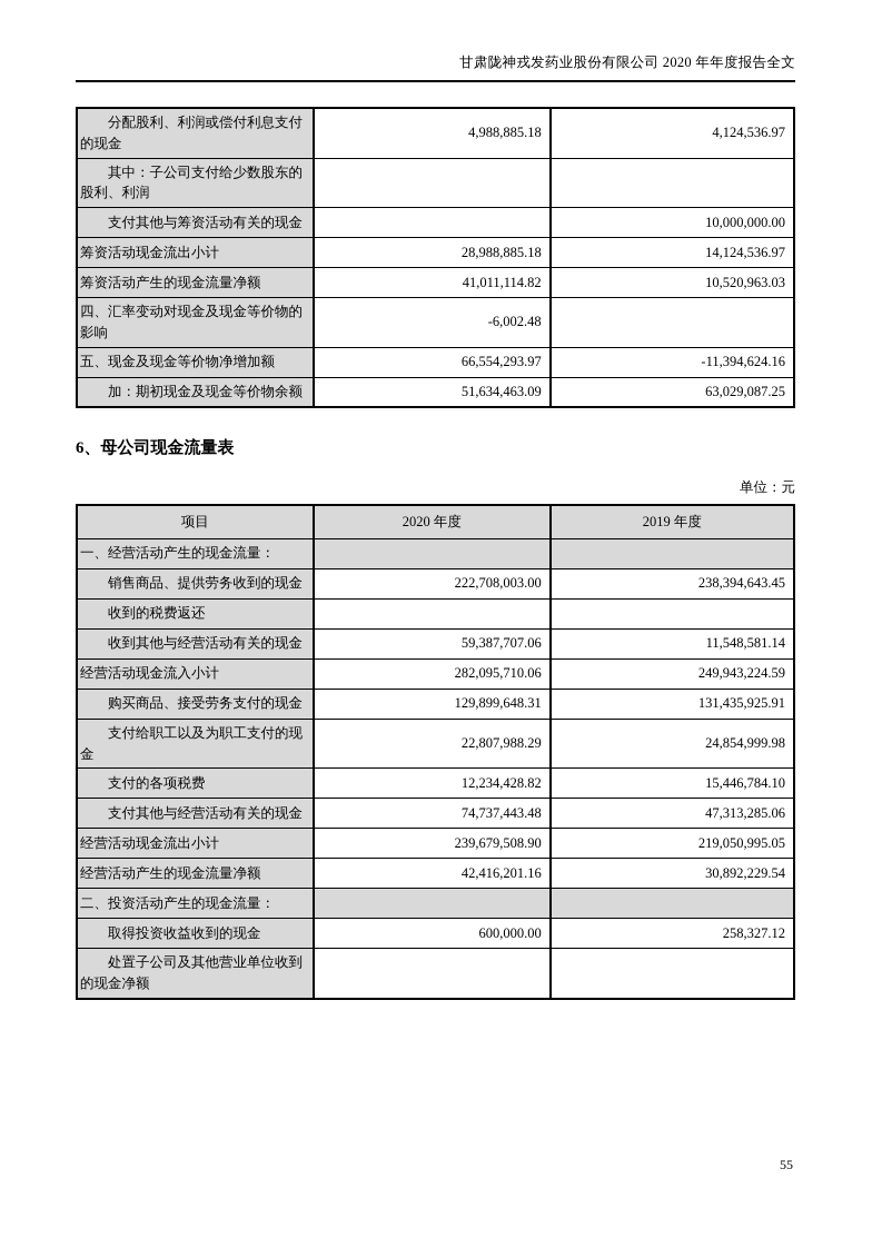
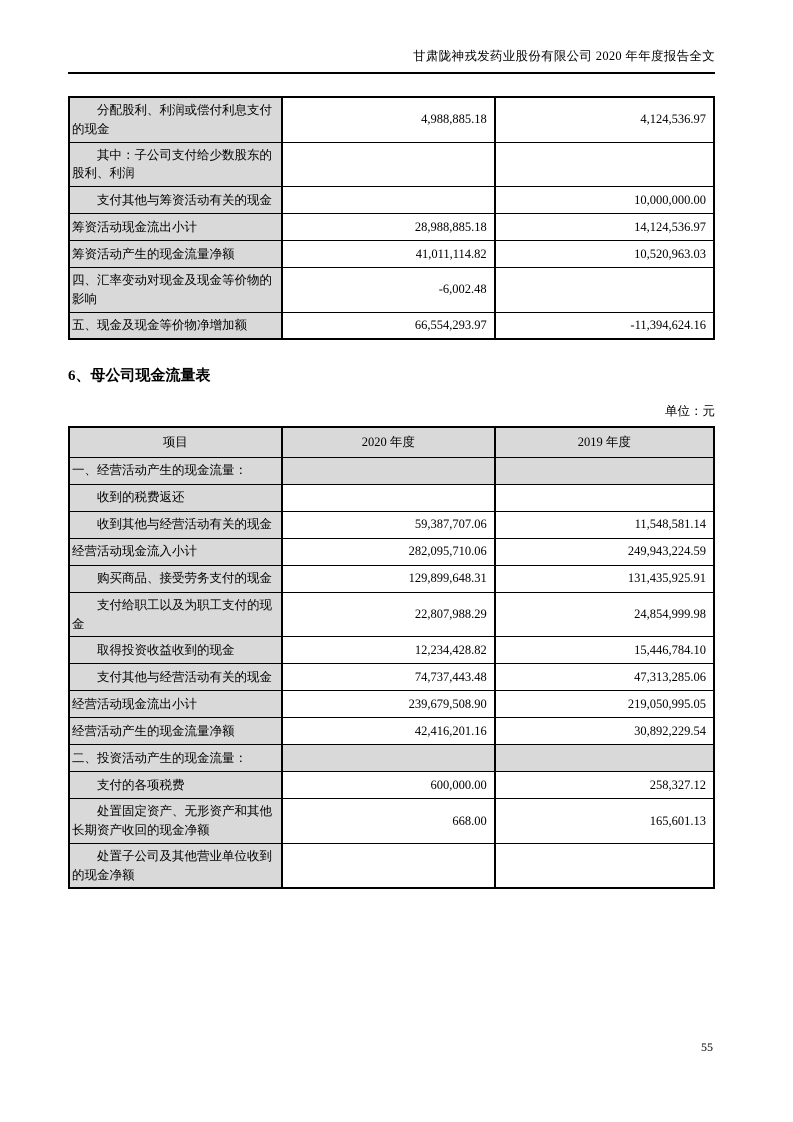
  甘肃陇神戎发药业股份有限公司 2020 年年度报告全文
  分配股利、利润或偿付利息支付的现金	4,988,885.18	4,124,536.97
  其中：子公司支付给少数股东的股利、利润
  支付其他与筹资活动有关的现金		10,000,000.00
  筹资活动现金流出小计	28,988,885.18	14,124,536.97
  筹资活动产生的现金流量净额	41,011,114.82	10,520,963.03
  四、汇率变动对现金及现金等价物的影响	-6,002.48
  五、现金及现金等价物净增加额	66,554,293.97	-11,394,624.16
- 加：期初现金及现金等价物余额	51,634,463.09	63,029,087.25
  6、母公司现金流量表
  单位：元
  项目	2020 年度	2019 年度
  一、经营活动产生的现金流量：
- 销售商品、提供劳务收到的现金	222,708,003.00	238,394,643.45
  收到的税费返还
  收到其他与经营活动有关的现金	59,387,707.06	11,548,581.14
  经营活动现金流入小计	282,095,710.06	249,943,224.59
  购买商品、接受劳务支付的现金	129,899,648.31	131,435,925.91
  支付给职工以及为职工支付的现金	22,807,988.29	24,854,999.98
- 支付的各项税费	12,234,428.82	15,446,784.10
+ 取得投资收益收到的现金	12,234,428.82	15,446,784.10
  支付其他与经营活动有关的现金	74,737,443.48	47,313,285.06
  经营活动现金流出小计	239,679,508.90	219,050,995.05
  经营活动产生的现金流量净额	42,416,201.16	30,892,229.54
  二、投资活动产生的现金流量：
- 取得投资收益收到的现金	600,000.00	258,327.12
+ 支付的各项税费	600,000.00	258,327.12
+ 处置固定资产、无形资产和其他长期资产收回的现金净额	668.00	165,601.13
  处置子公司及其他营业单位收到的现金净额
  55
